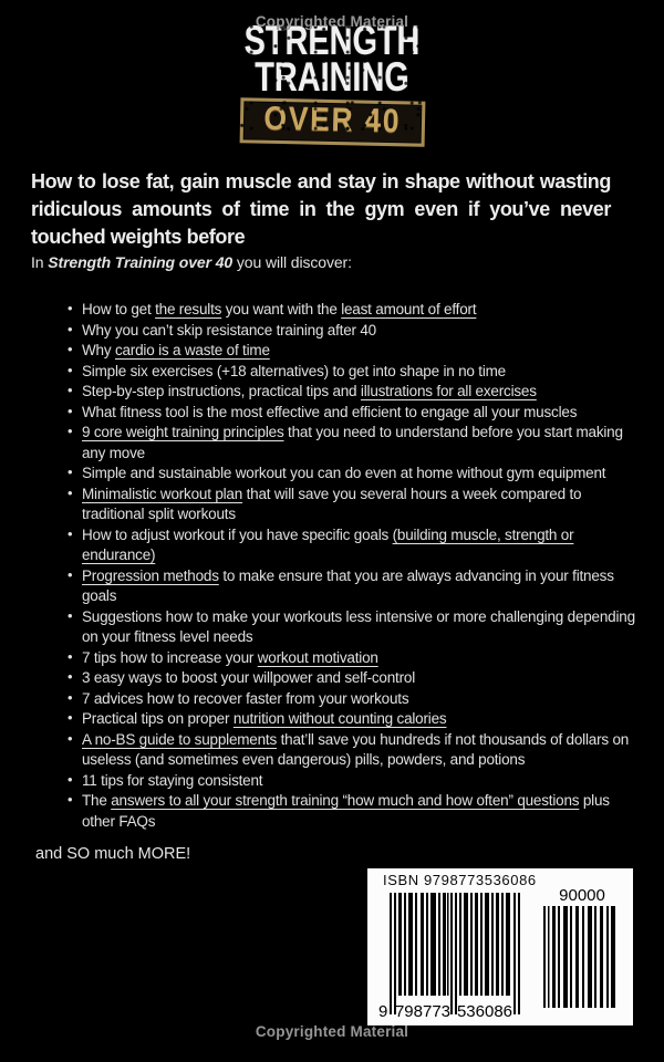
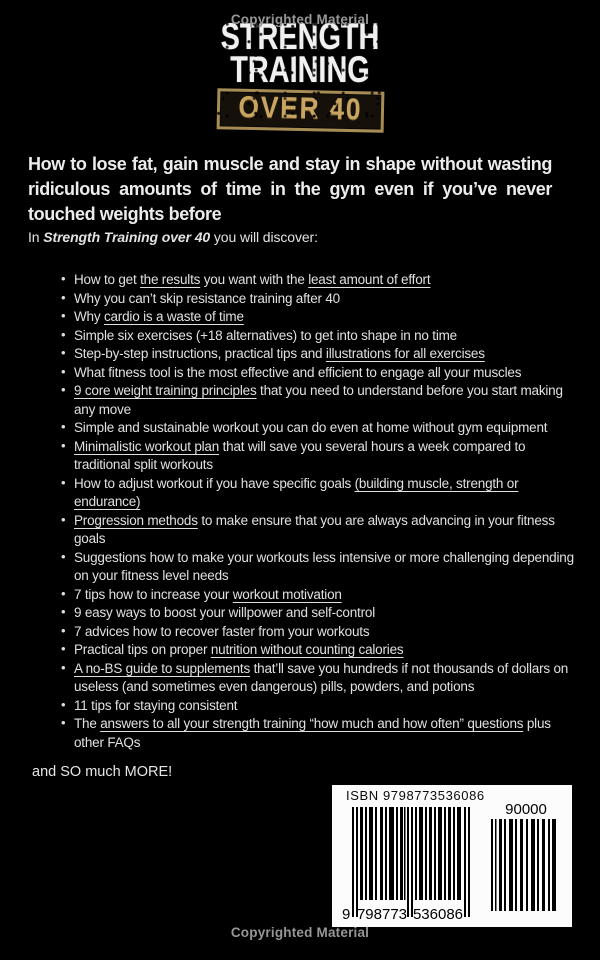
  Copyrighted Material
  How to lose fat, gain muscle and stay in shape without wasting ridiculous amounts of time in the gym even if you’ve never touched weights before
  In Strength Training over 40 you will discover:
  •
  How to get the results you want with the least amount of effort
  •
  Why you can’t skip resistance training after 40
  •
  Why cardio is a waste of time
  •
  Simple six exercises (+18 alternatives) to get into shape in no time
  •
  Step-by-step instructions, practical tips and illustrations for all exercises
  •
  What fitness tool is the most effective and efficient to engage all your muscles
  •
  9 core weight training principles that you need to understand before you start making any move
  •
  Simple and sustainable workout you can do even at home without gym equipment
  •
  Minimalistic workout plan that will save you several hours a week compared to traditional split workouts
  •
  How to adjust workout if you have specific goals (building muscle, strength or endurance)
  •
  Progression methods to make ensure that you are always advancing in your fitness goals
  •
  Suggestions how to make your workouts less intensive or more challenging depending on your fitness level needs
  •
  7 tips how to increase your workout motivation
  •
- 3 easy ways to boost your willpower and self-control
+ 9 easy ways to boost your willpower and self-control
  •
  7 advices how to recover faster from your workouts
  •
  Practical tips on proper nutrition without counting calories
  •
  A no-BS guide to supplements that’ll save you hundreds if not thousands of dollars on useless (and sometimes even dangerous) pills, powders, and potions
  •
  11 tips for staying consistent
  •
  The answers to all your strength training “how much and how often” questions plus other FAQs
  and SO much MORE!
  ISBN 9798773536086
  9
  798773
  536086
  90000
  Copyrighted Material
